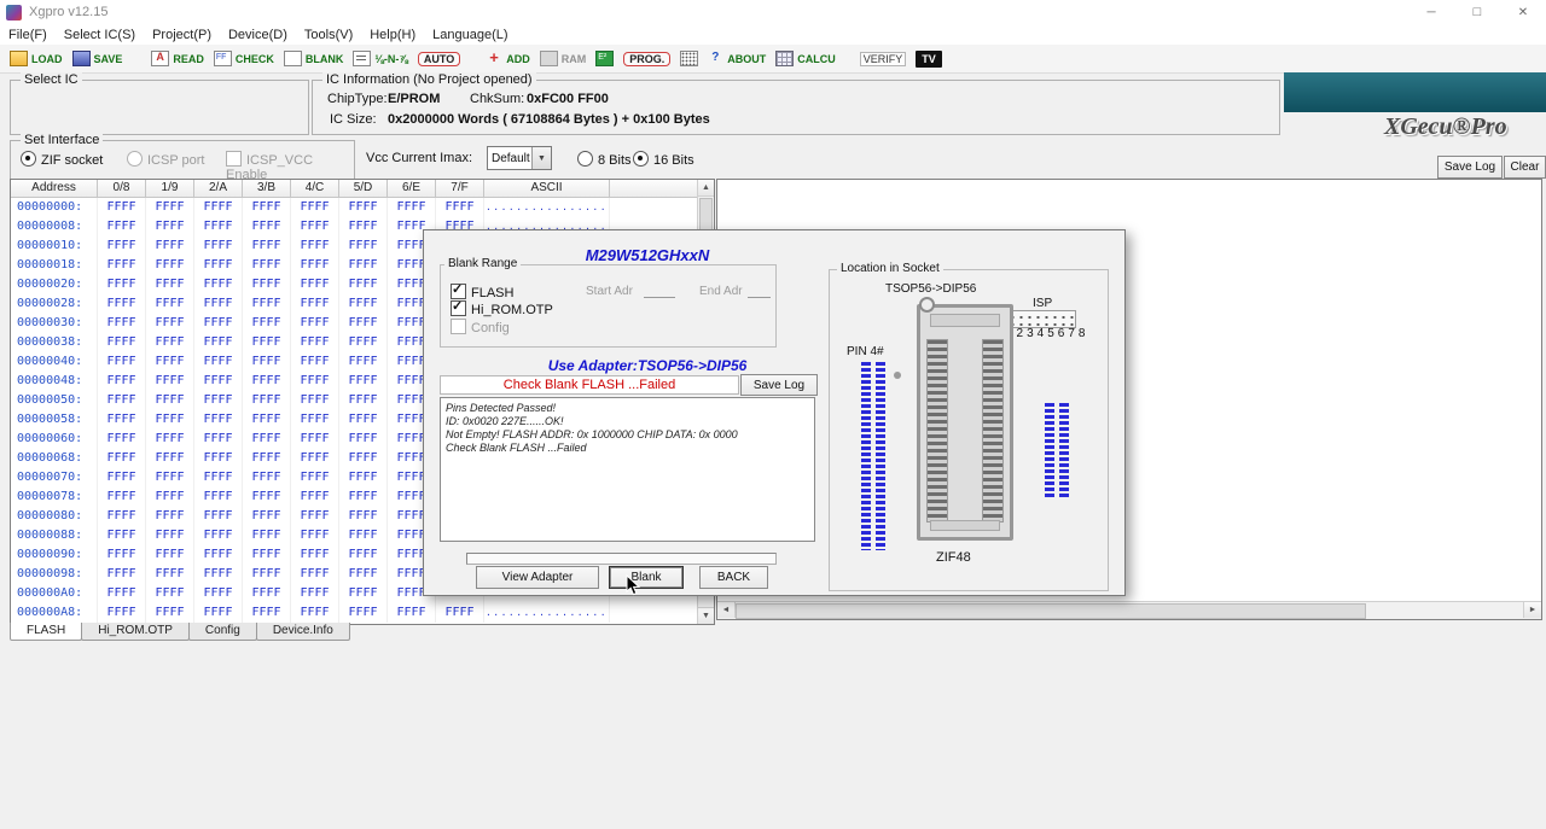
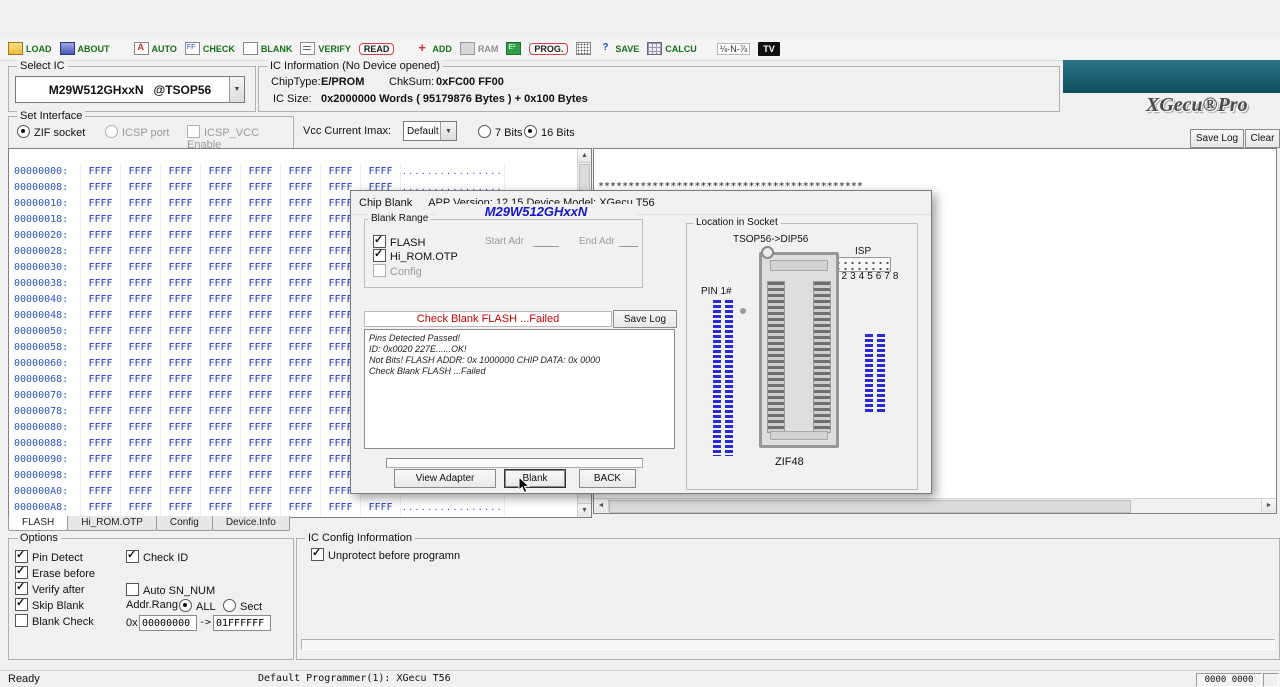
- Xgpro v12.15
- File(F)
- Select IC(S)
- Project(P)
- Device(D)
- Tools(V)
- Help(H)
- Language(L)
  LOAD
- SAVE
+ ABOUT
- READ
+ AUTO
  CHECK
  BLANK
- ⅛-N-⅞
+ VERIFY
- AUTO
+ READ
  ADD
  RAM
  PROG.
- ABOUT
+ SAVE
  CALCU
- VERIFY
+ ⅛-N-⅞
  TV
  Select IC
+ M29W512GHxxN @TSOP56
- IC Information (No Project opened)
+ IC Information (No Device opened)
  ChipType:
  E/PROM
  ChkSum:
  0xFC00 FF00
  IC Size:
- 0x2000000 Words ( 67108864 Bytes ) + 0x100 Bytes
+ 0x2000000 Words ( 95179876 Bytes ) + 0x100 Bytes
  XGecu®Pro
  Set Interface
  ZIF socket
  ICSP port
  ICSP_VCC Enable
  Vcc Current Imax:
  Default
- 8 Bits
+ 7 Bits
  16 Bits
  Save Log
  Clear
- Address
- 0/8
- 1/9
- 2/A
- 3/B
- 4/C
- 5/D
- 6/E
- 7/F
- ASCII
  00000000:
  FFFF
  FFFF
  FFFF
  FFFF
  FFFF
  FFFF
  FFFF
  FFFF
  ................
  00000008:
  FFFF
  FFFF
  FFFF
  FFFF
  FFFF
  FFFF
  FFFF
  FFFF
  ................
  00000010:
  FFFF
  FFFF
  FFFF
  FFFF
  FFFF
  FFFF
  FFF
  00000018:
  FFFF
  FFFF
  FFFF
  FFFF
  FFFF
  FFFF
  FFF
  00000020:
  FFFF
  FFFF
  FFFF
  FFFF
  FFFF
  FFFF
  FFF
  00000028:
  FFFF
  FFFF
  FFFF
  FFFF
  FFFF
  FFFF
  FFF
  00000030:
  FFFF
  FFFF
  FFFF
  FFFF
  FFFF
  FFFF
  FFF
  00000038:
  FFFF
  FFFF
  FFFF
  FFFF
  FFFF
  FFFF
  FFF
  00000040:
  FFFF
  FFFF
  FFFF
  FFFF
  FFFF
  FFFF
  FFF
  00000048:
  FFFF
  FFFF
  FFFF
  FFFF
  FFFF
  FFFF
  FFF
  00000050:
  FFFF
  FFFF
  FFFF
  FFFF
  FFFF
  FFFF
  FFF
  00000058:
  FFFF
  FFFF
  FFFF
  FFFF
  FFFF
  FFFF
  FFF
  00000060:
  FFFF
  FFFF
  FFFF
  FFFF
  FFFF
  FFFF
  FFF
  00000068:
  FFFF
  FFFF
  FFFF
  FFFF
  FFFF
  FFFF
  FFF
  00000070:
  FFFF
  FFFF
  FFFF
  FFFF
  FFFF
  FFFF
  FFF
  00000078:
  FFFF
  FFFF
  FFFF
  FFFF
  FFFF
  FFFF
  FFF
  00000080:
  FFFF
  FFFF
  FFFF
  FFFF
  FFFF
  FFFF
  FFF
  00000088:
  FFFF
  FFFF
  FFFF
  FFFF
  FFFF
  FFFF
  FFF
  00000090:
  FFFF
  FFFF
  FFFF
  FFFF
  FFFF
  FFFF
  FFF
  00000098:
  FFFF
  FFFF
  FFFF
  FFFF
  FFFF
  FFFF
  FFF
  000000A0:
  FFFF
  FFFF
  FFFF
  FFFF
  FFFF
  FFFF
  FFF
  000000A8:
  FFFF
  FFFF
  FFFF
  FFFF
  FFFF
  FFFF
  FFFF
  FFFF
  ................
  FLASH
  Hi_ROM.OTP
  Config
  Device.Info
+ ********************************************
+ Options
+ Pin Detect
+ Erase before
+ Verify after
+ Skip Blank
+ Blank Check
+ Check ID
+ Auto SN_NUM
+ Addr.Rang
+ ALL
+ Sect
+ 0x
+ 00000000
+ ->
+ 01FFFFFF
+ IC Config Information
+ Unprotect before programn
+ Ready
+ Default Programmer(1): XGecu T56
+ 0000 0000
+ Chip Blank
+ APP Version: 12.15 Device Model: XGecu T56
  M29W512GHxxN
  Blank Range
  FLASH
  Hi_ROM.OTP
  Config
  Start Adr
  End Adr
- Use Adapter:TSOP56->DIP56
  Check Blank FLASH ...Failed
  Save Log
  Pins Detected Passed!
  ID: 0x0020 227E......OK!
- Not Empty! FLASH ADDR: 0x 1000000 CHIP DATA: 0x 0000
+ Not Bits! FLASH ADDR: 0x 1000000 CHIP DATA: 0x 0000
  Check Blank FLASH ...Failed
  View Adapter
  Blank
  BACK
  Location in Socket
  TSOP56->DIP56
  ISP
  2345678
- PIN 4#
+ PIN 1#
  ZIF48
